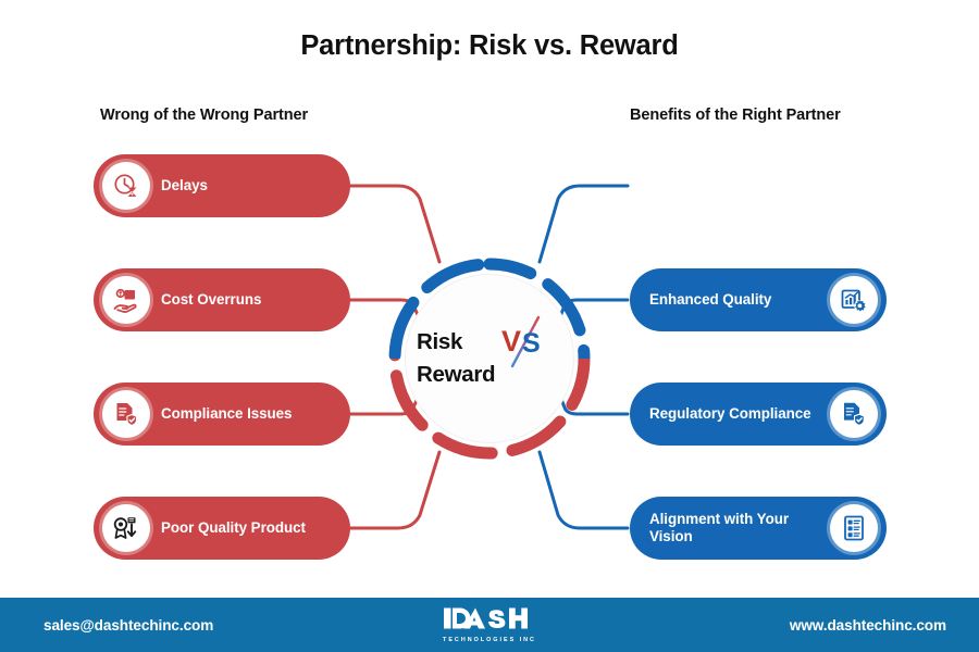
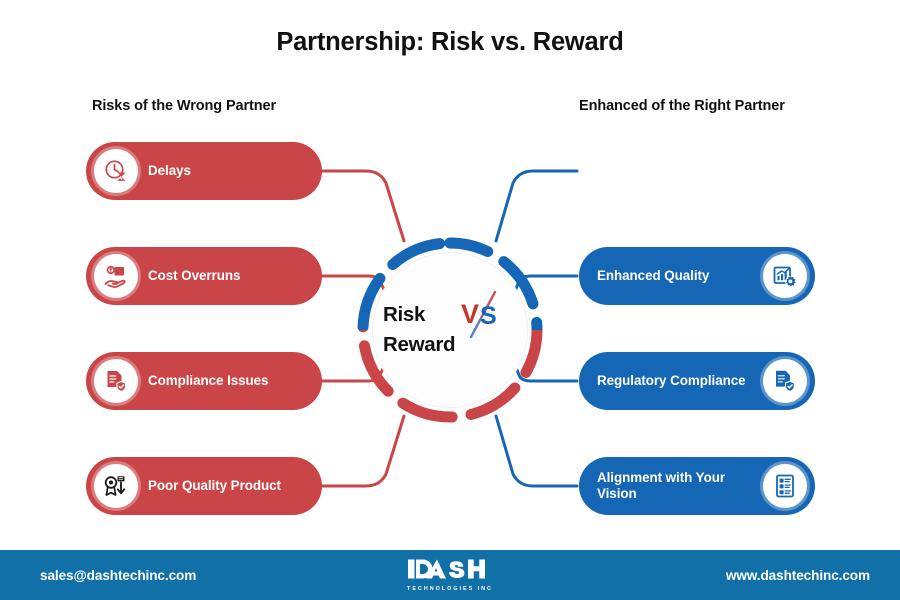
  Partnership: Risk vs. Reward
- Wrong of the Wrong Partner
+ Risks of the Wrong Partner
- Benefits of the Right Partner
+ Enhanced of the Right Partner
  Delays
  Cost Overruns
  Compliance Issues
  Poor Quality Product
  Enhanced Quality
  Regulatory Compliance
  Alignment with Your Vision
  Risk
  Reward
  V
  S
  sales@dashtechinc.com
  www.dashtechinc.com
